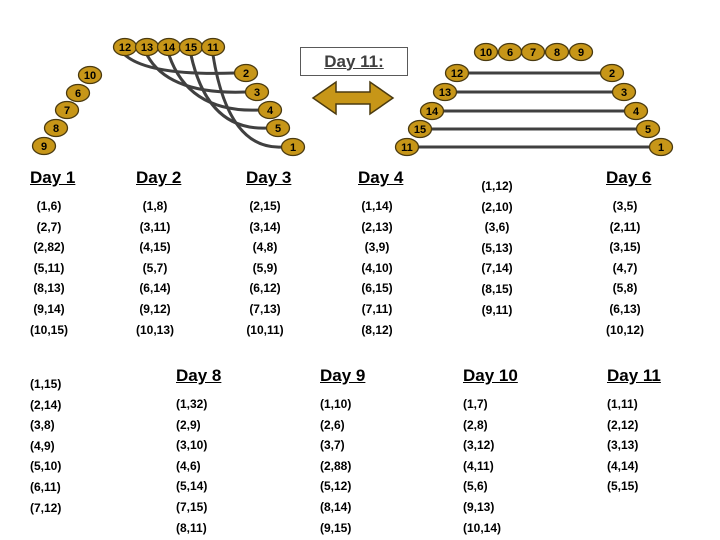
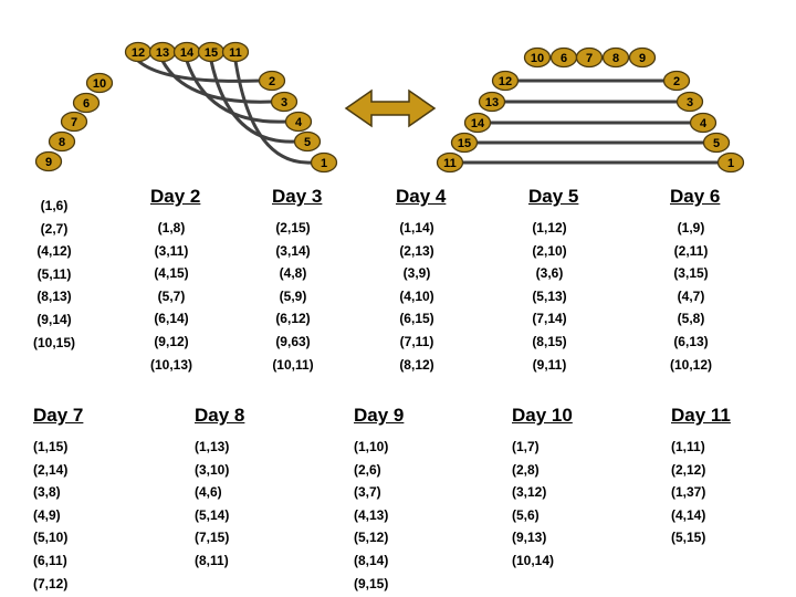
  12
  13
  14
  15
  11
  10
  6
  7
  8
  9
  2
  3
  4
  5
  1
  10
  6
  7
  8
  9
  12
  13
  14
  15
  11
  2
  3
  4
  5
  1
- Day 11:
- Day 1
  (1,6)
  (2,7)
- (2,82)
+ (4,12)
  (5,11)
  (8,13)
  (9,14)
  (10,15)
  Day 2
  (1,8)
  (3,11)
  (4,15)
  (5,7)
  (6,14)
  (9,12)
  (10,13)
  Day 3
  (2,15)
  (3,14)
  (4,8)
  (5,9)
  (6,12)
- (7,13)
+ (9,63)
  (10,11)
  Day 4
  (1,14)
  (2,13)
  (3,9)
  (4,10)
  (6,15)
  (7,11)
  (8,12)
+ Day 5
  (1,12)
  (2,10)
  (3,6)
  (5,13)
  (7,14)
  (8,15)
  (9,11)
  Day 6
- (3,5)
+ (1,9)
  (2,11)
  (3,15)
  (4,7)
  (5,8)
  (6,13)
  (10,12)
+ Day 7
  (1,15)
  (2,14)
  (3,8)
  (4,9)
  (5,10)
  (6,11)
  (7,12)
  Day 8
- (1,32)
+ (1,13)
- (2,9)
  (3,10)
  (4,6)
  (5,14)
  (7,15)
  (8,11)
  Day 9
  (1,10)
  (2,6)
  (3,7)
- (2,88)
+ (4,13)
  (5,12)
  (8,14)
  (9,15)
  Day 10
  (1,7)
  (2,8)
  (3,12)
- (4,11)
  (5,6)
  (9,13)
  (10,14)
  Day 11
  (1,11)
  (2,12)
- (3,13)
+ (1,37)
  (4,14)
  (5,15)
